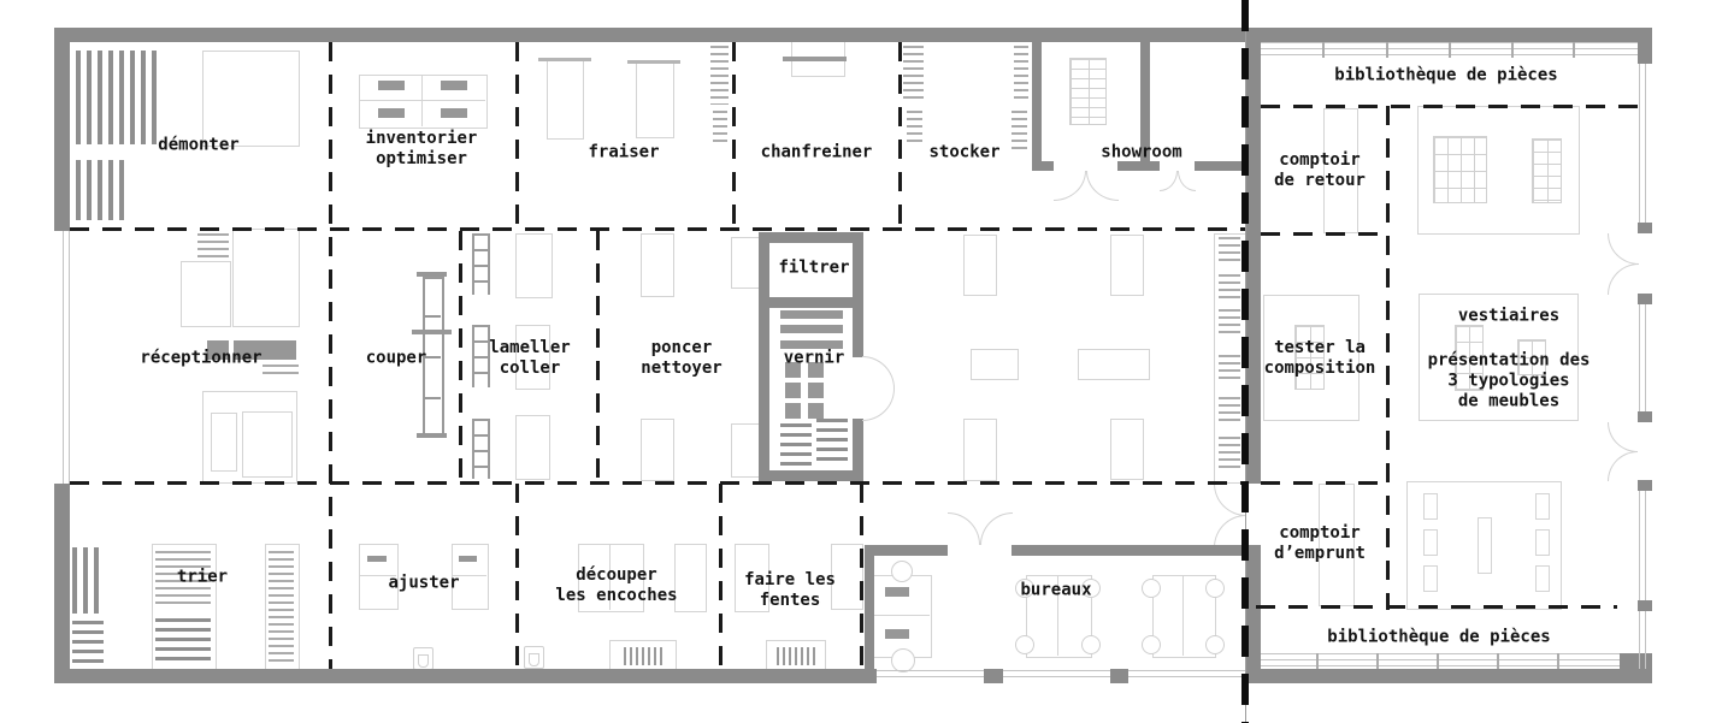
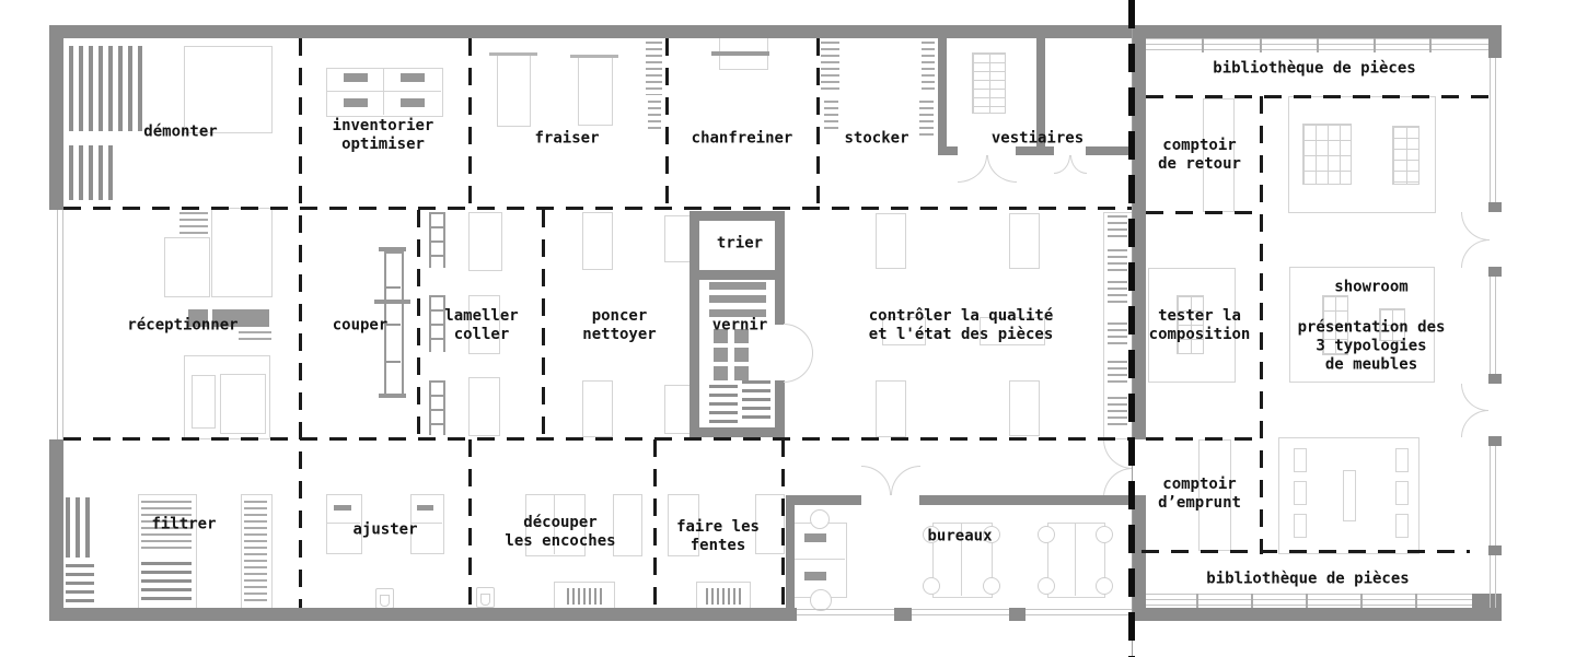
  démonter
  inventorier
  optimiser
  fraiser
  chanfreiner
  stocker
- showroom
+ vestiaires
  bibliothèque de pièces
  comptoir
  de retour
  réceptionner
  couper
  lameller
  coller
  poncer
  nettoyer
- filtrer
+ trier
  vernir
+ contrôler la qualité
+ et l'état des pièces
  tester la
  composition
- vestiaires
+ showroom
  présentation des
  3 typologies
  de meubles
- trier
+ filtrer
  ajuster
  découper
  les encoches
  faire les
  fentes
  bureaux
  comptoir
  d’emprunt
  bibliothèque de pièces
